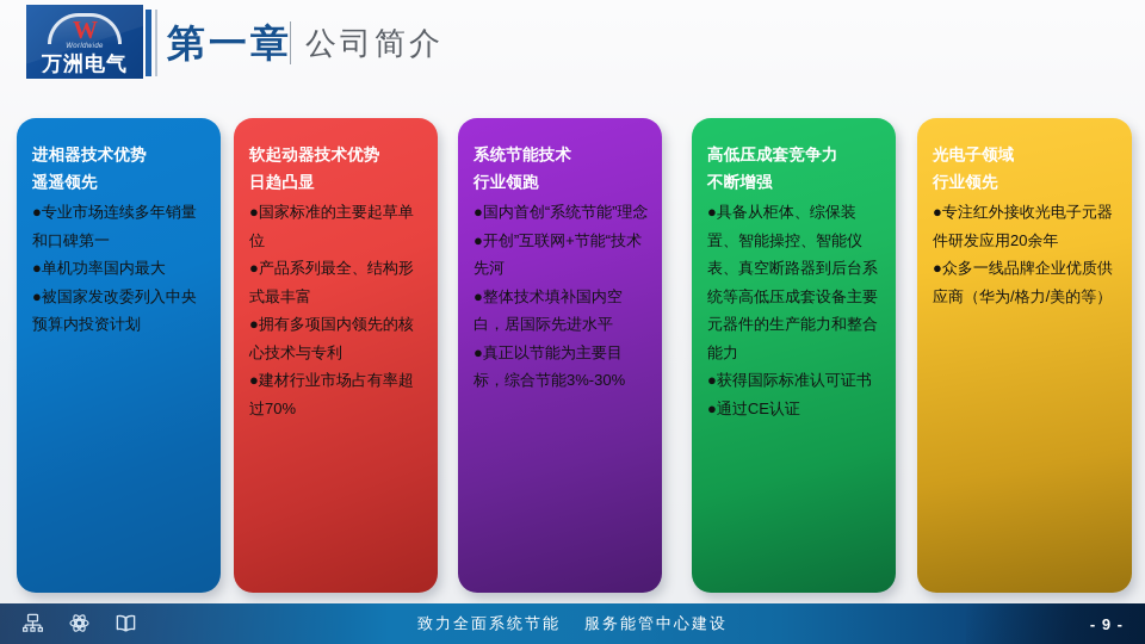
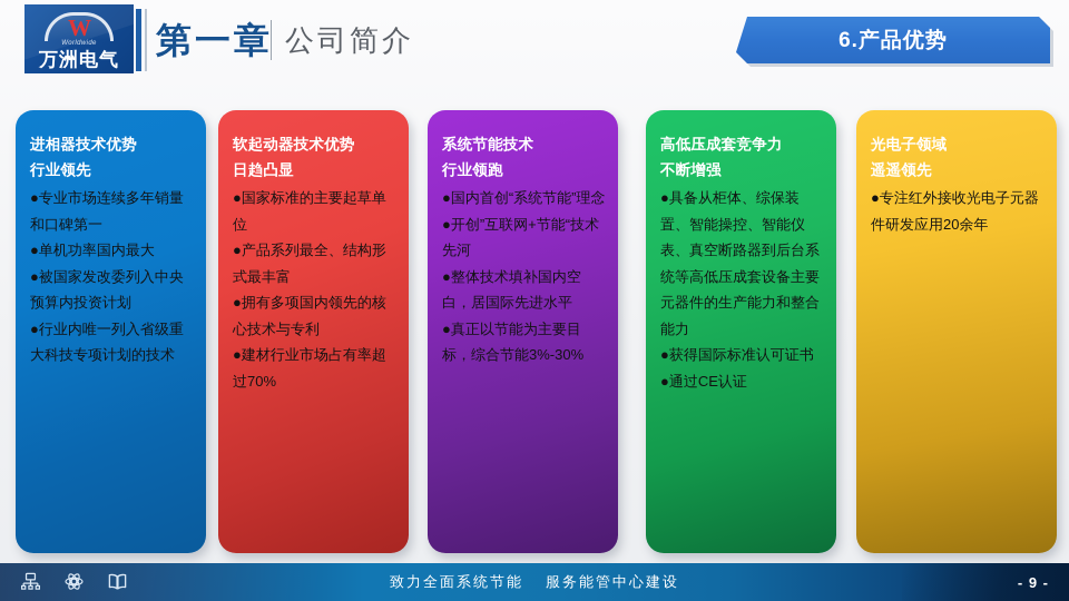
  W
  万洲电气
  第一章
  公司简介
+ 6.产品优势
  进相器技术优势
- 遥遥领先
+ 行业领先
  ●专业市场连续多年销量和口碑第一
  ●单机功率国内最大
  ●被国家发改委列入中央预算内投资计划
+ ●行业内唯一列入省级重大科技专项计划的技术
  软起动器技术优势
  日趋凸显
  ●国家标准的主要起草单位
  ●产品系列最全、结构形式最丰富
  ●拥有多项国内领先的核心技术与专利
  ●建材行业市场占有率超过70%
  系统节能技术
  行业领跑
  ●国内首创“系统节能”理念
  ●开创”互联网+节能“技术先河
  ●整体技术填补国内空白，居国际先进水平
  ●真正以节能为主要目标，综合节能3%-30%
  高低压成套竞争力
  不断增强
  ●具备从柜体、综保装置、智能操控、智能仪表、真空断路器到后台系统等高低压成套设备主要元器件的生产能力和整合能力
  ●获得国际标准认可证书
  ●通过CE认证
  光电子领域
- 行业领先
+ 遥遥领先
  ●专注红外接收光电子元器件研发应用20余年
- ●众多一线品牌企业优质供应商（华为/格力/美的等）
  致力全面系统节能
  服务能管中心建设
  - 9 -
